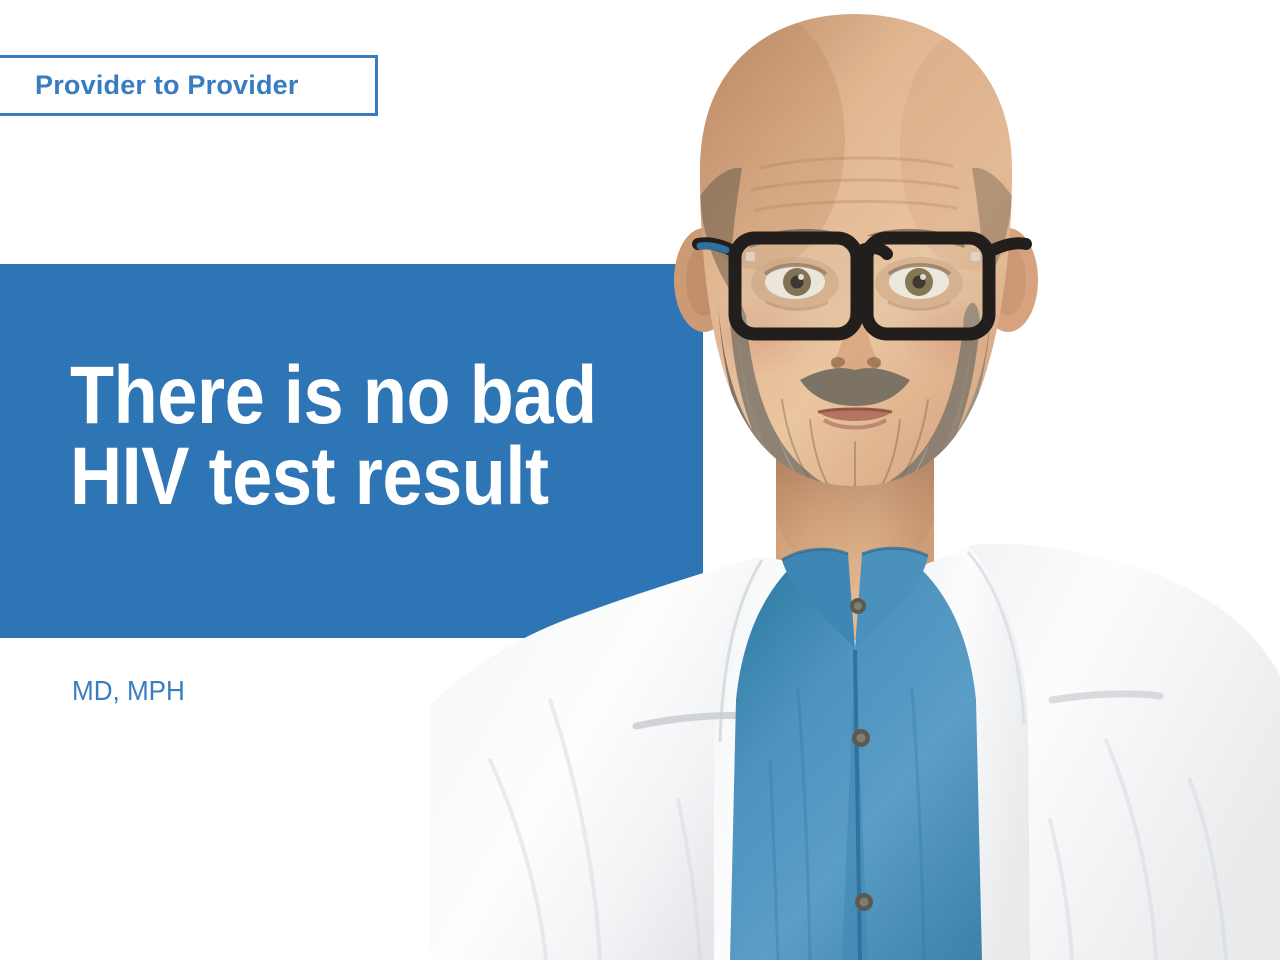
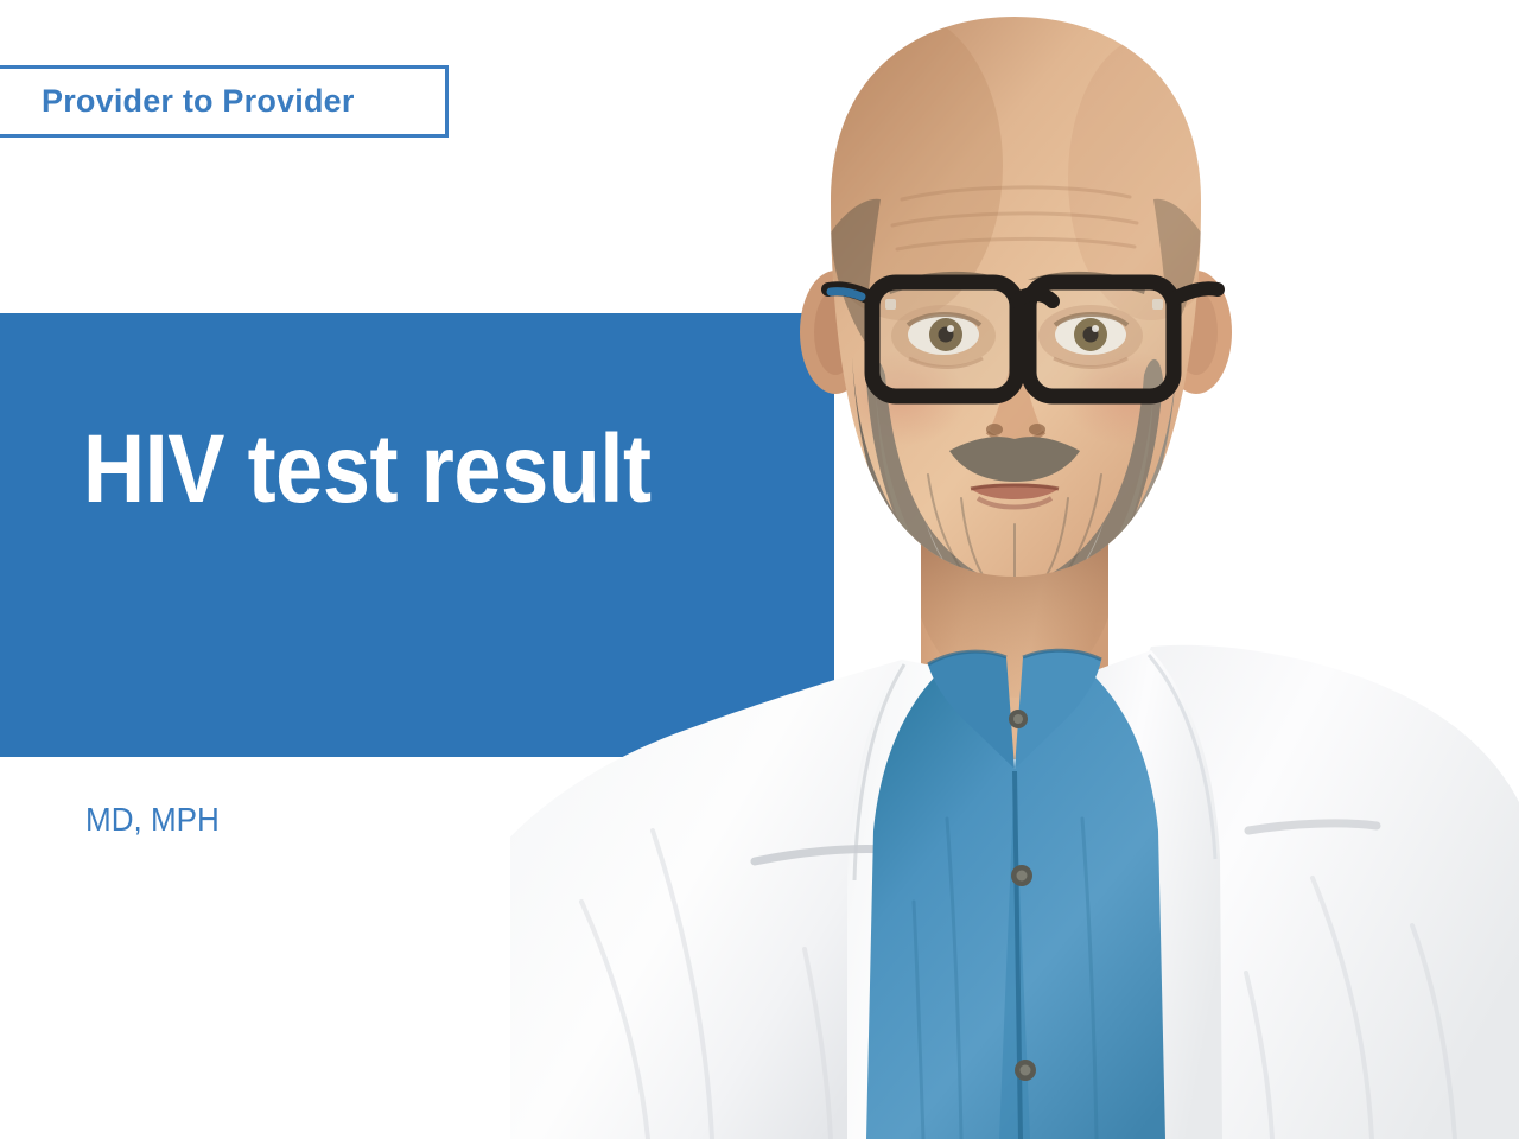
  Provider to Provider
- There is no bad
  HIV test result
  MD, MPH
